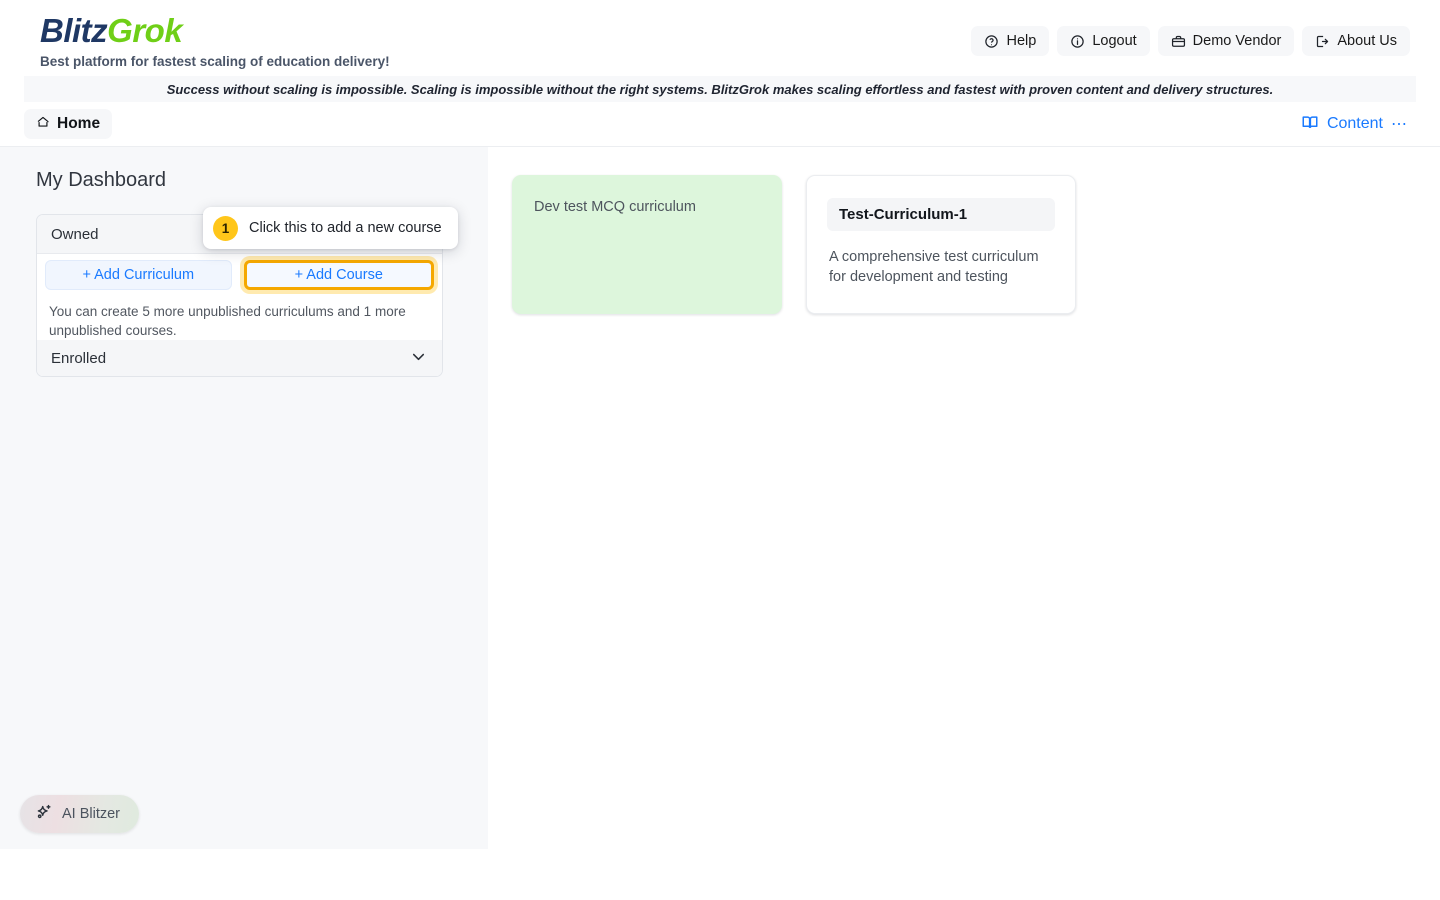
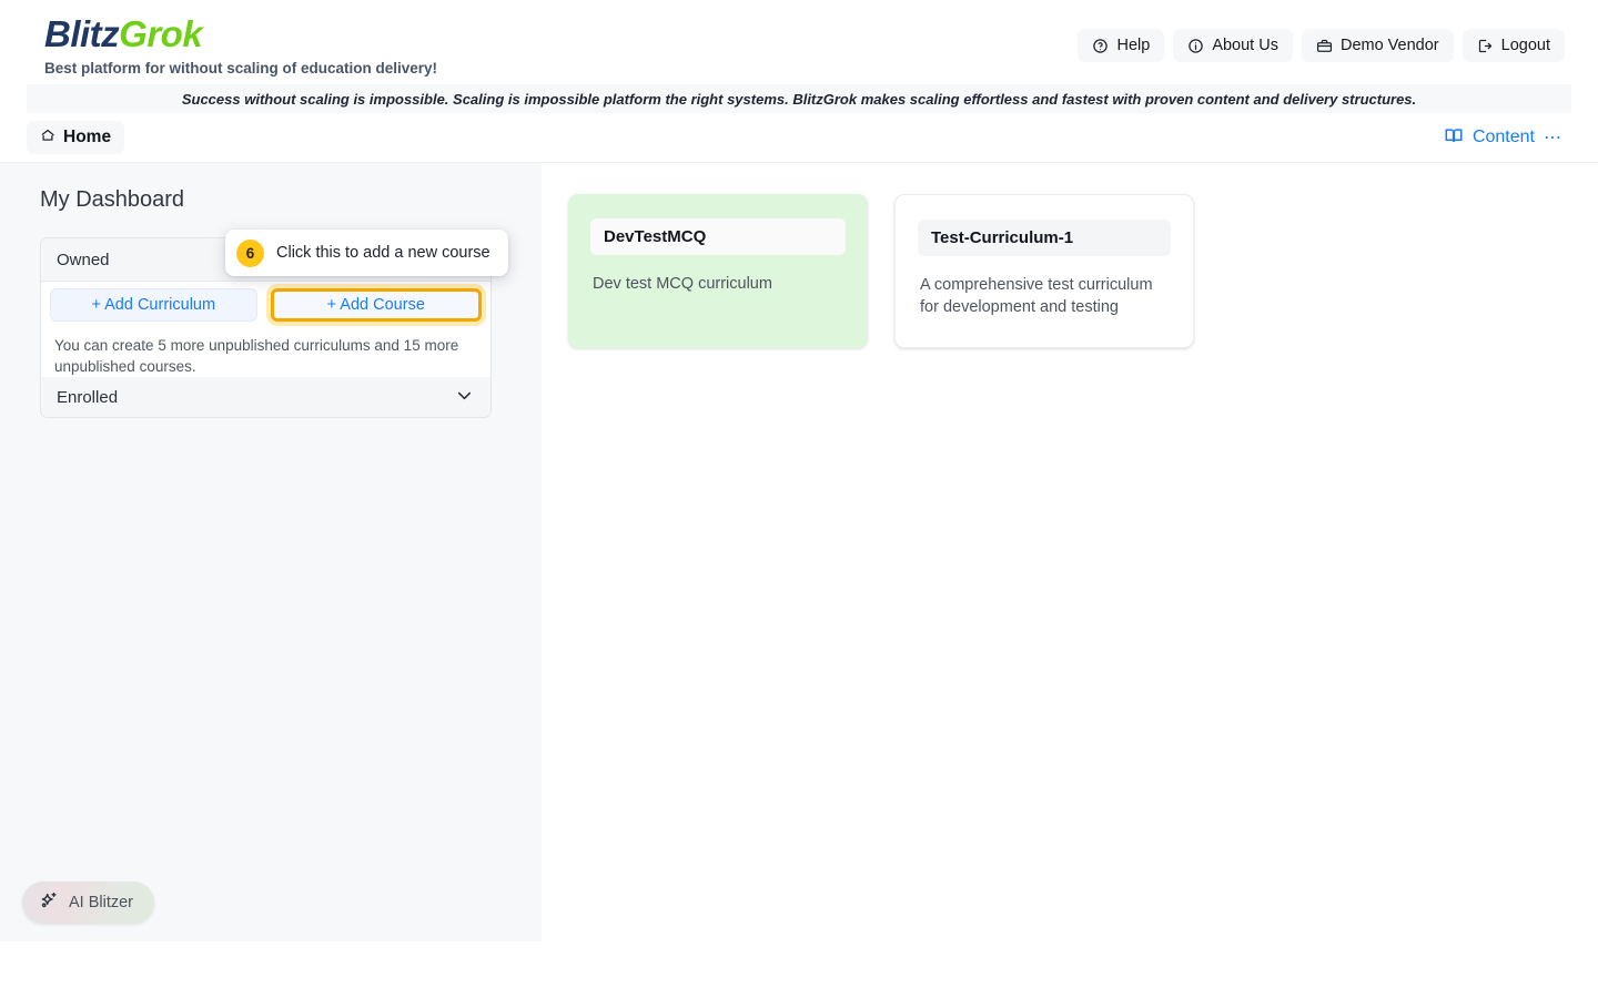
  BlitzGrok
- Best platform for fastest scaling of education delivery!
+ Best platform for without scaling of education delivery!
  Help
- Logout
+ About Us
  Demo Vendor
- About Us
+ Logout
- Success without scaling is impossible. Scaling is impossible without the right systems. BlitzGrok makes scaling effortless and fastest with proven content and delivery structures.
+ Success without scaling is impossible. Scaling is impossible platform the right systems. BlitzGrok makes scaling effortless and fastest with proven content and delivery structures.
  Home
  Content
  ⋯
  My Dashboard
  Owned
  + Add Curriculum
  + Add Course
- You can create 5 more unpublished curriculums and 1 more unpublished courses.
+ You can create 5 more unpublished curriculums and 15 more unpublished courses.
  Enrolled
- 1
+ 6
  Click this to add a new course
  AI Blitzer
+ DevTestMCQ
  Dev test MCQ curriculum
  Test-Curriculum-1
  A comprehensive test curriculum for development and testing
